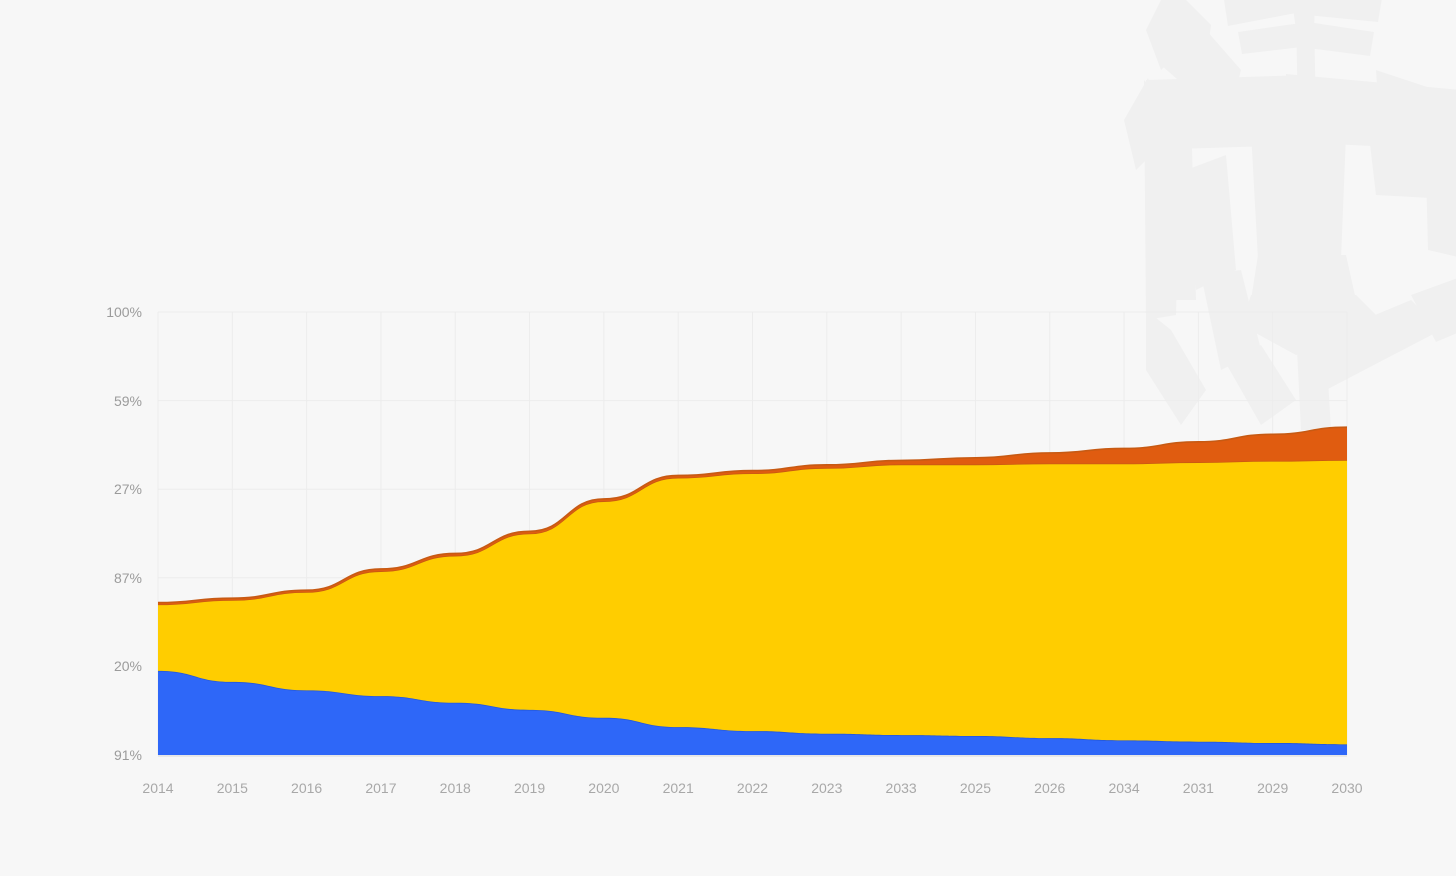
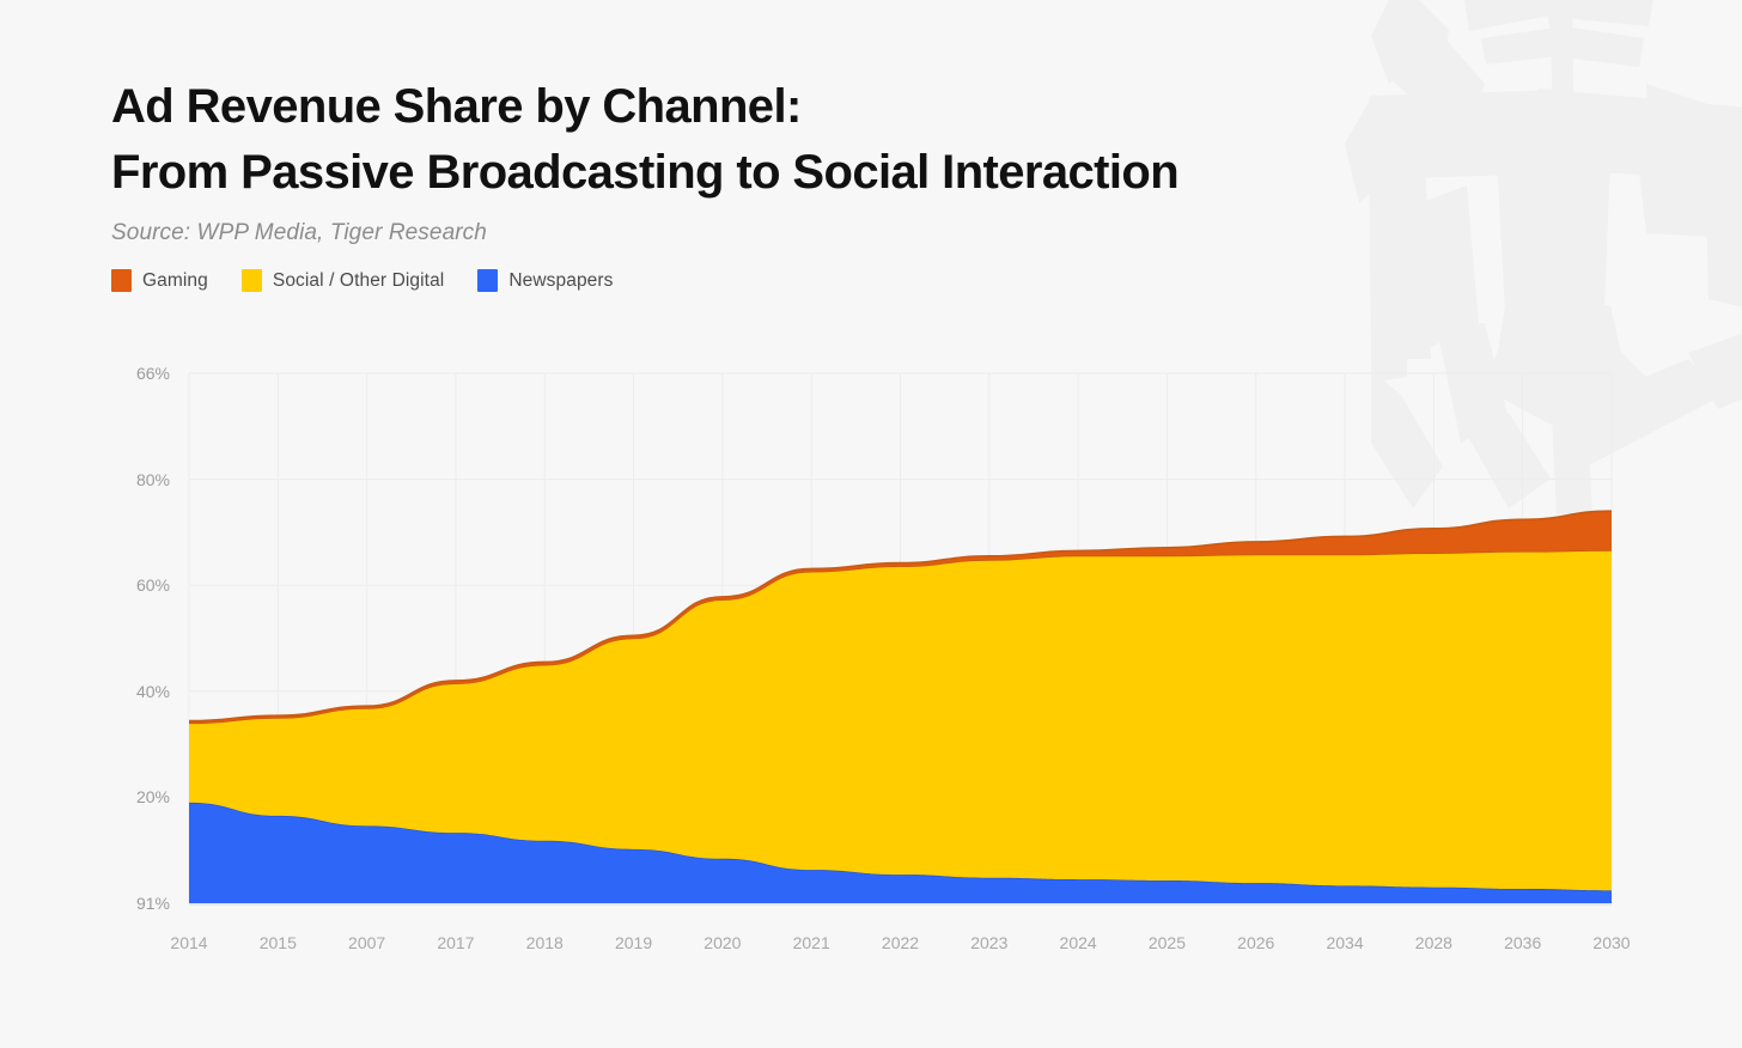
+ Ad Revenue Share by Channel:
+ From Passive Broadcasting to Social Interaction
+ Source: WPP Media, Tiger Research
+ Gaming
+ Social / Other Digital
+ Newspapers
  91%
  20%
- 87%
+ 40%
- 27%
+ 60%
- 59%
+ 80%
- 100%
+ 66%
  2014
  2015
- 2016
+ 2007
  2017
  2018
  2019
  2020
  2021
  2022
  2023
- 2033
+ 2024
  2025
  2026
  2034
- 2031
+ 2028
- 2029
+ 2036
  2030
